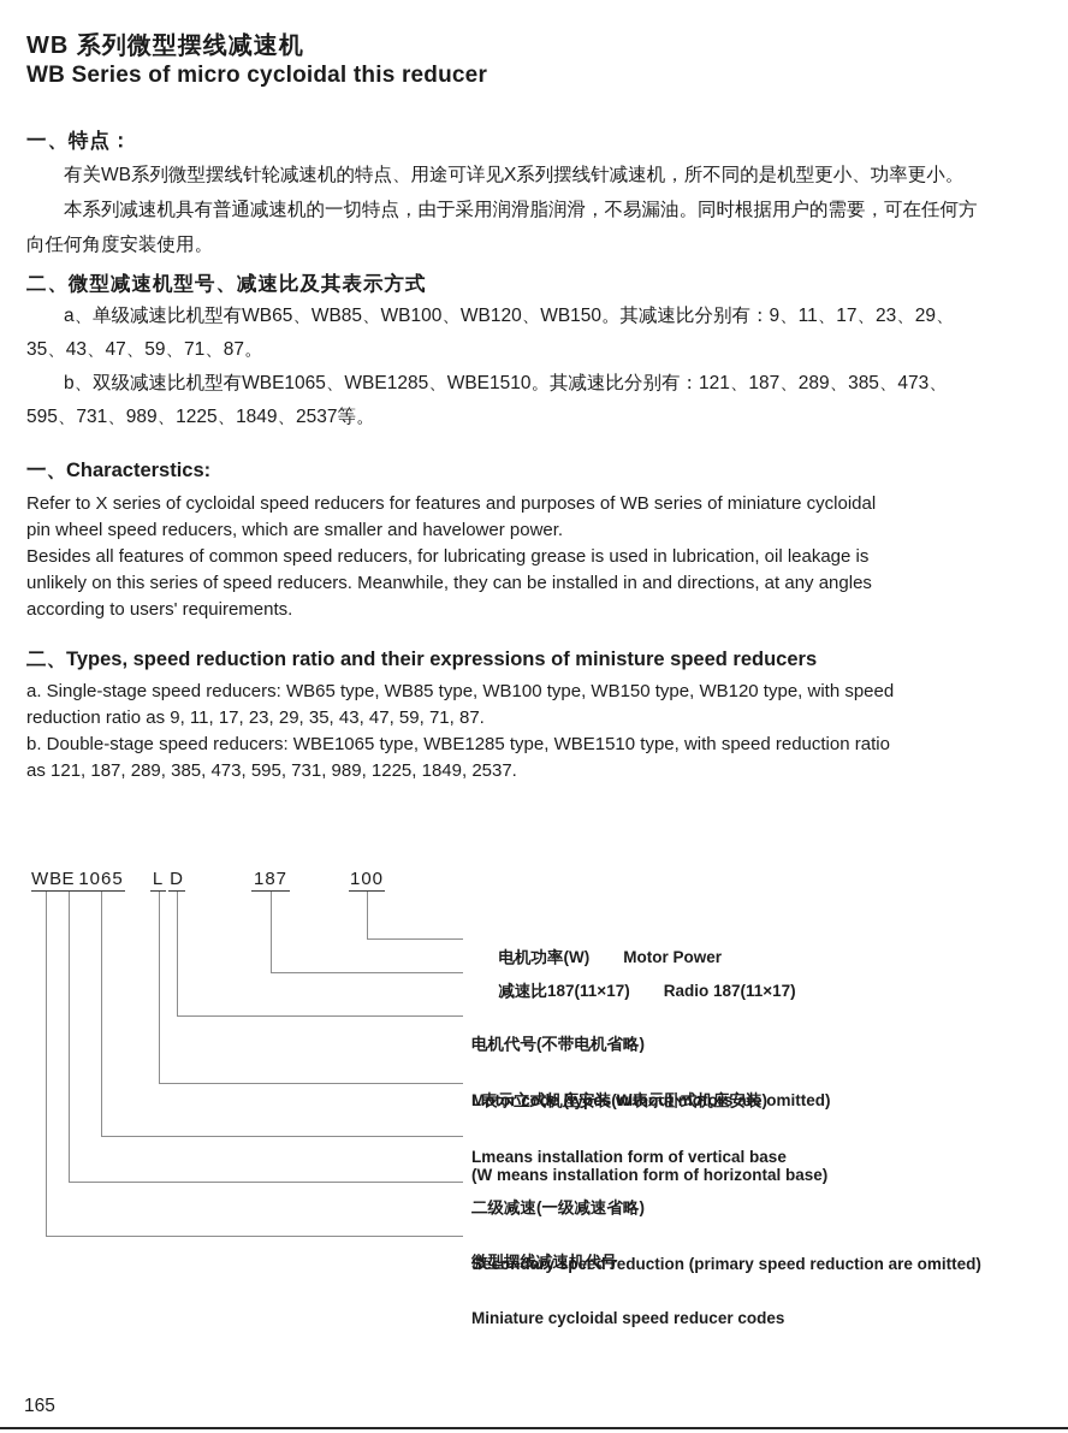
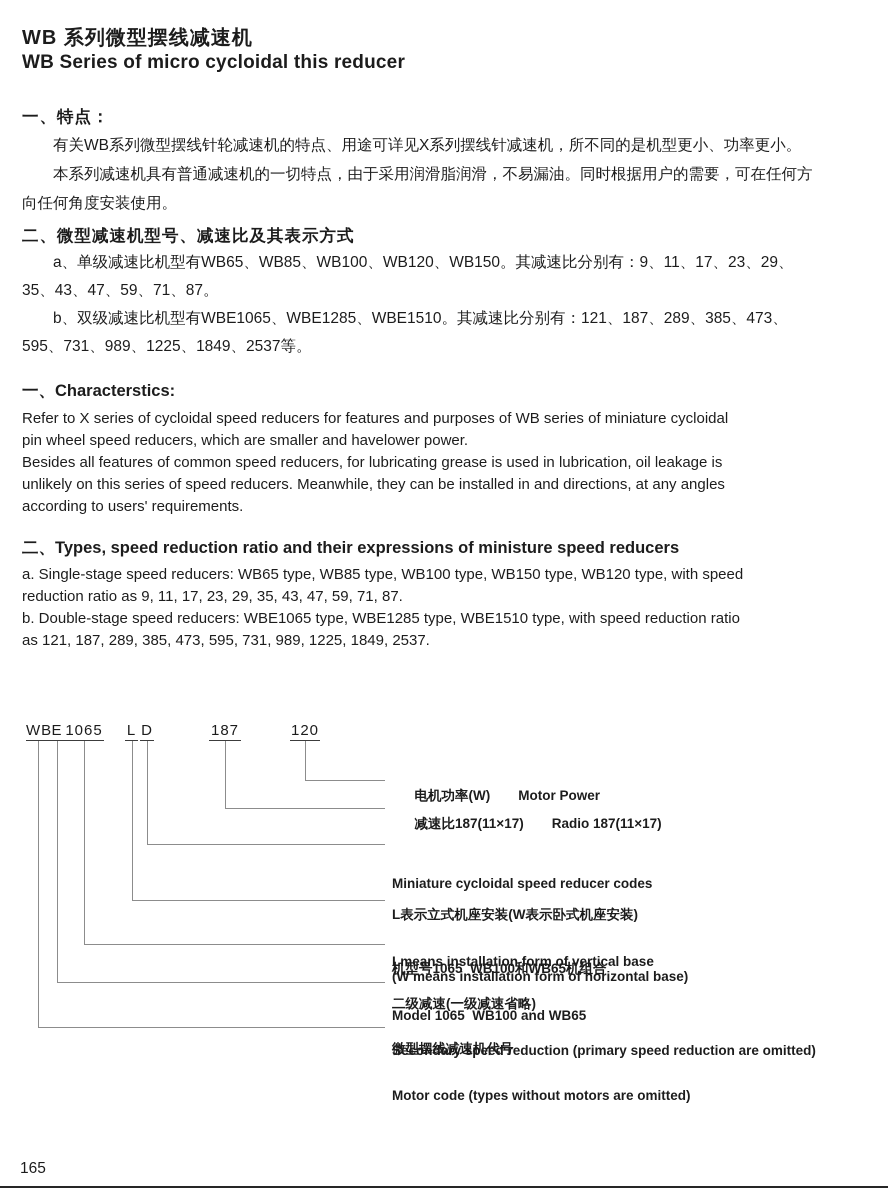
  WB 系列微型摆线减速机
  WB Series of micro cycloidal this reducer
  一、特点：
  有关WB系列微型摆线针轮减速机的特点、用途可详见X系列摆线针减速机，所不同的是机型更小、功率更小。
  本系列减速机具有普通减速机的一切特点，由于采用润滑脂润滑，不易漏油。同时根据用户的需要，可在任何方
  向任何角度安装使用。
  二、微型减速机型号、减速比及其表示方式
  a、单级减速比机型有WB65、WB85、WB100、WB120、WB150。其减速比分别有：9、11、17、23、29、
  35、43、47、59、71、87。
  b、双级减速比机型有WBE1065、WBE1285、WBE1510。其减速比分别有：121、187、289、385、473、
  595、731、989、1225、1849、2537等。
  一、Characterstics:
  Refer to X series of cycloidal speed reducers for features and purposes of WB series of miniature cycloidal
  pin wheel speed reducers, which are smaller and havelower power.
  Besides all features of common speed reducers, for lubricating grease is used in lubrication, oil leakage is
  unlikely on this series of speed reducers. Meanwhile, they can be installed in and directions, at any angles
  according to users' requirements.
  二、Types, speed reduction ratio and their expressions of ministure speed reducers
  a. Single-stage speed reducers: WB65 type, WB85 type, WB100 type, WB150 type, WB120 type, with speed
  reduction ratio as 9, 11, 17, 23, 29, 35, 43, 47, 59, 71, 87.
  b. Double-stage speed reducers: WBE1065 type, WBE1285 type, WBE1510 type, with speed reduction ratio
  as 121, 187, 289, 385, 473, 595, 731, 989, 1225, 1849, 2537.
  WB
  E
  1065
  L
  D
  187
- 100
+ 120
  电机功率(W) Motor Power
  减速比187(11×17) Radio 187(11×17)
- 电机代号(不带电机省略)
- Motor code (types without motors are omitted)
+ Miniature cycloidal speed reducer codes
  L表示立式机座安装(W表示卧式机座安装)
  Lmeans installation form of vertical base
  (W means installation form of horizontal base)
+ 机型号1065 WB100和WB65机组合
+ Model 1065 WB100 and WB65
  二级减速(一级减速省略)
  Secondary speed reduction (primary speed reduction are omitted)
  微型摆线减速机代号
- Miniature cycloidal speed reducer codes
+ Motor code (types without motors are omitted)
  165
